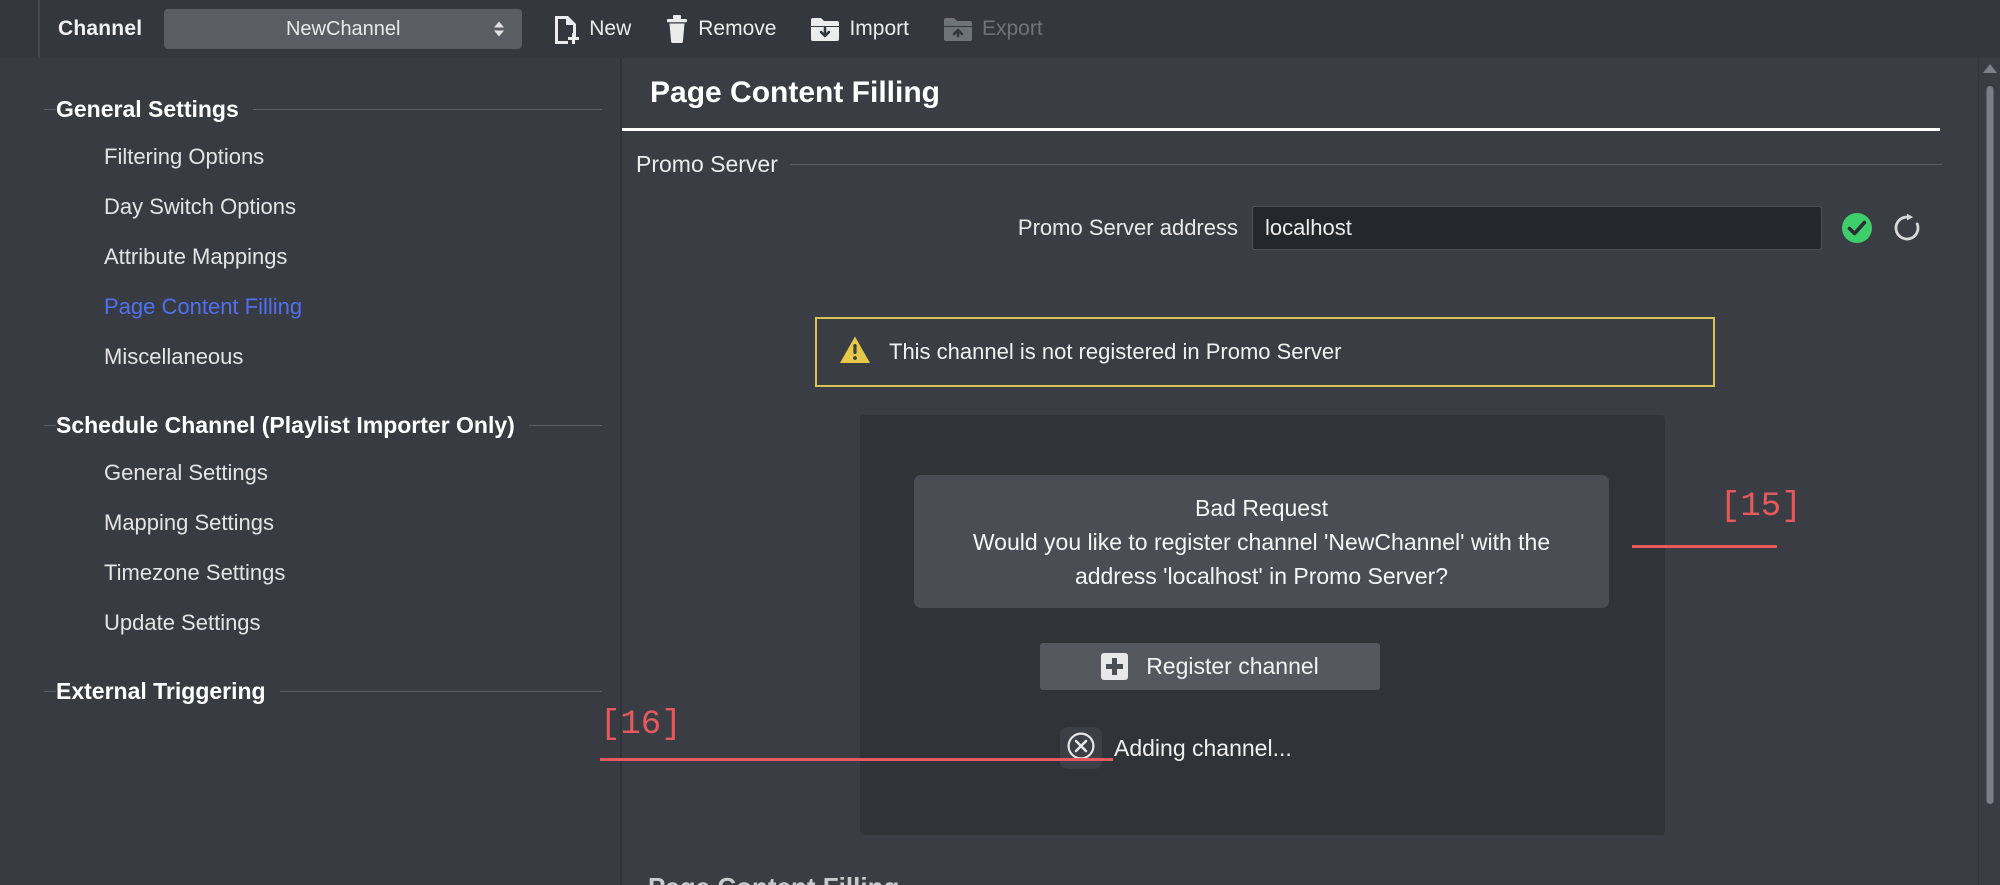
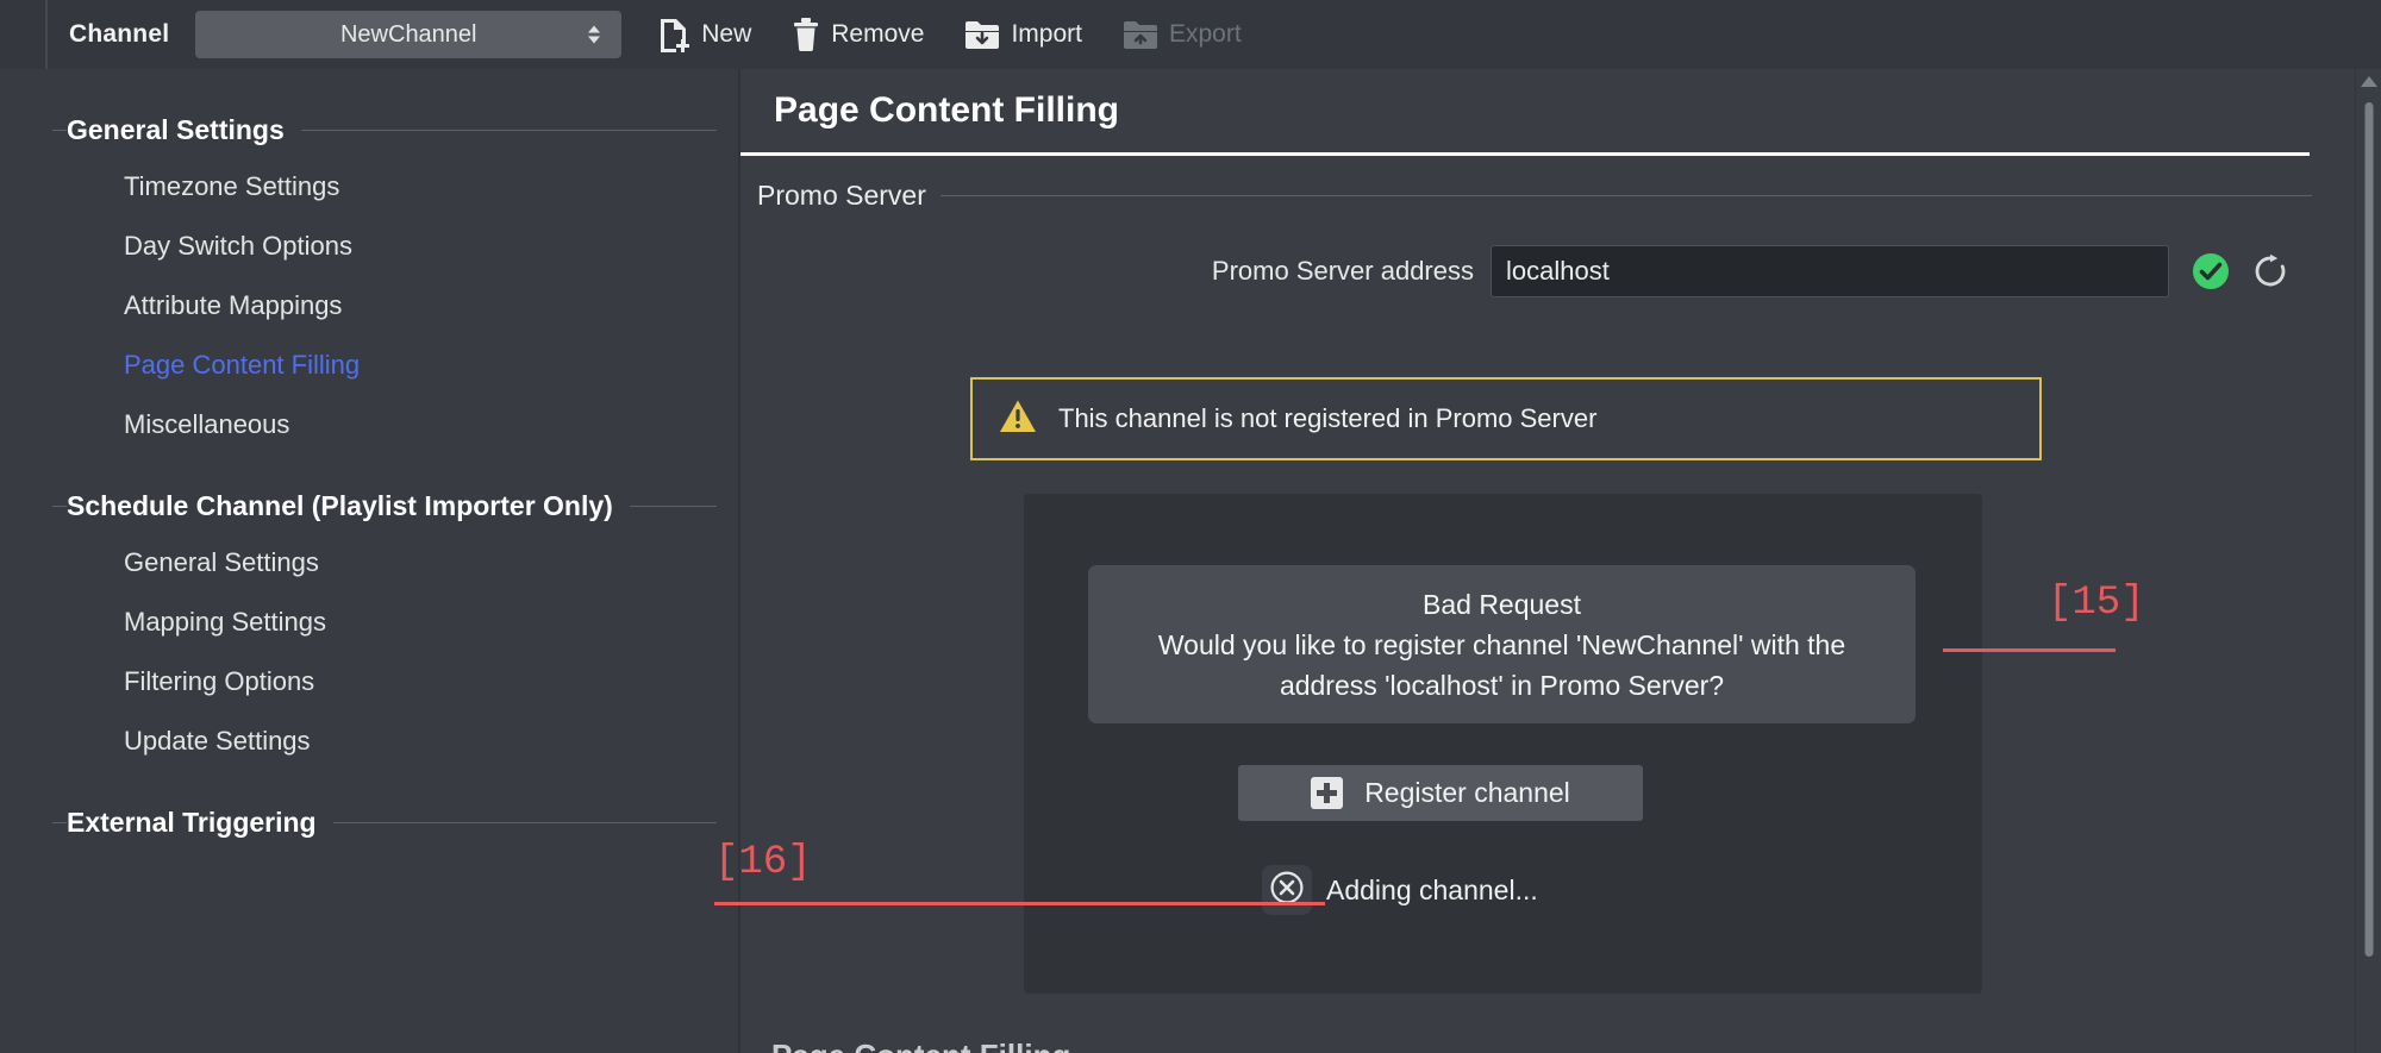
  Channel
  NewChannel
  New
  Remove
  Import
  Export
  General Settings
- Filtering Options
+ Timezone Settings
  Day Switch Options
  Attribute Mappings
  Page Content Filling
  Miscellaneous
  Schedule Channel (Playlist Importer Only)
  General Settings
  Mapping Settings
- Timezone Settings
+ Filtering Options
  Update Settings
  External Triggering
  Page Content Filling
  Promo Server
  Promo Server address
  localhost
  This channel is not registered in Promo Server
  Bad Request
  Would you like to register channel 'NewChannel' with the address 'localhost' in Promo Server?
  Register channel
  Adding channel...
  [15]
  [16]
